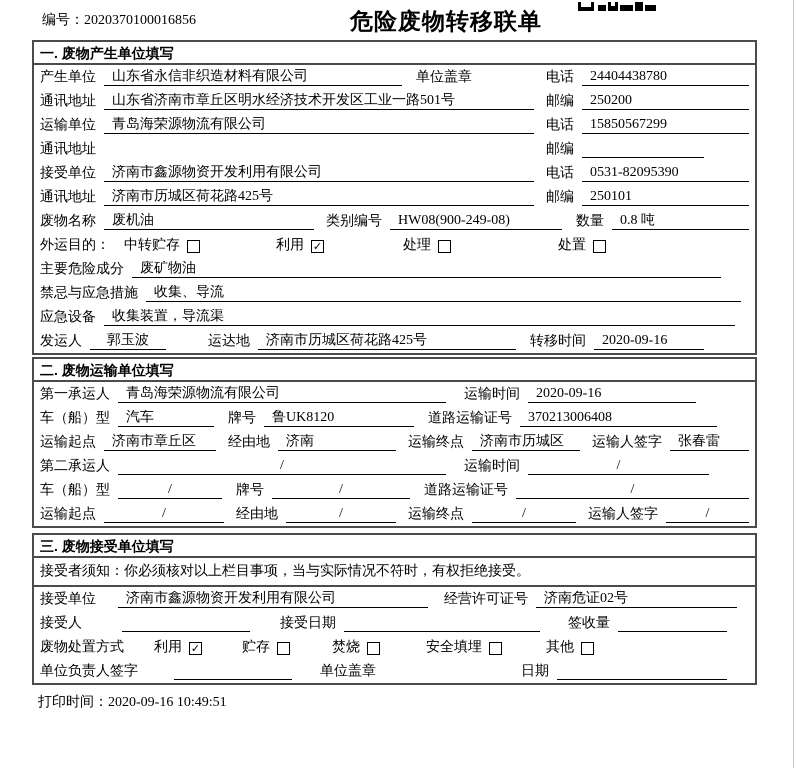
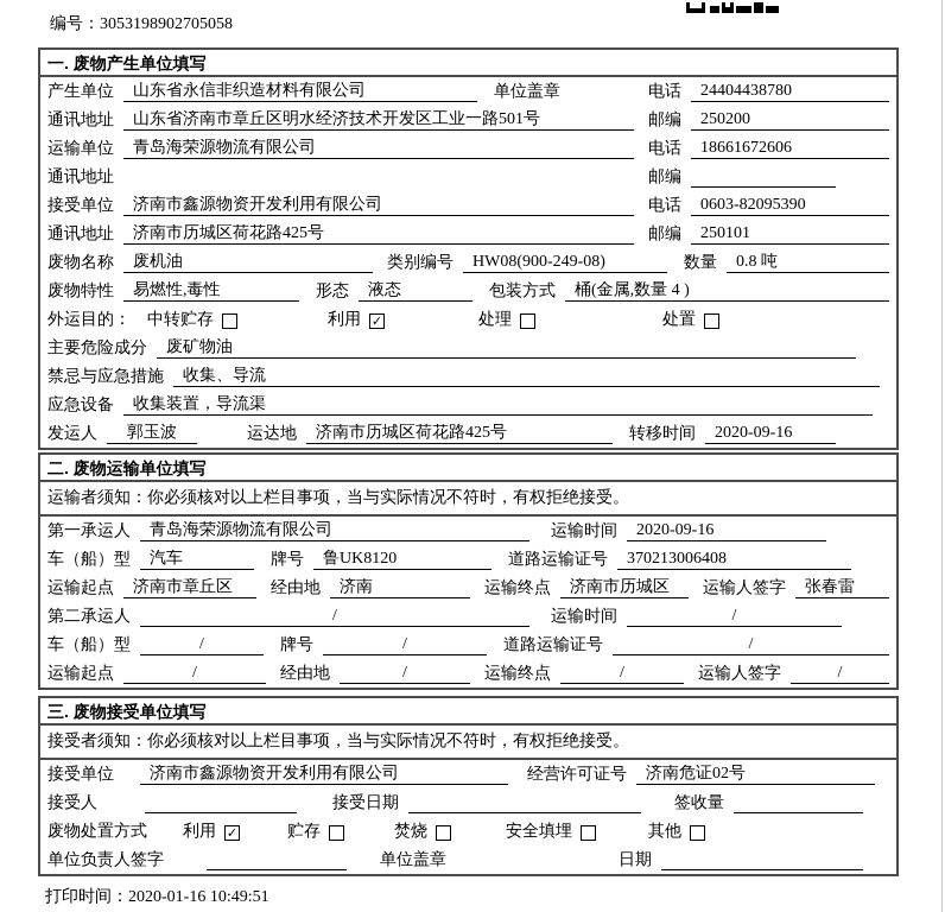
- 编号：2020370100016856
+ 编号：3053198902705058
- 危险废物转移联单
  一. 废物产生单位填写
  产生单位
  山东省永信非织造材料有限公司
  单位盖章
  电话
  24404438780
  通讯地址
  山东省济南市章丘区明水经济技术开发区工业一路501号
  邮编
  250200
  运输单位
  青岛海荣源物流有限公司
  电话
- 15850567299
+ 18661672606
  通讯地址
  邮编
  接受单位
  济南市鑫源物资开发利用有限公司
  电话
- 0531-82095390
+ 0603-82095390
  通讯地址
  济南市历城区荷花路425号
  邮编
  250101
  废物名称
  废机油
  类别编号
  HW08(900-249-08)
  数量
  0.8 吨
+ 废物特性
+ 易燃性,毒性
+ 形态
+ 液态
+ 包装方式
+ 桶(金属,数量 4 )
  外运目的：
  中转贮存
  利用
  ✓
  处理
  处置
  主要危险成分
  废矿物油
  禁忌与应急措施
  收集、导流
  应急设备
  收集装置，导流渠
  发运人
  郭玉波
  运达地
  济南市历城区荷花路425号
  转移时间
  2020-09-16
  二. 废物运输单位填写
+ 运输者须知：你必须核对以上栏目事项，当与实际情况不符时，有权拒绝接受。
  第一承运人
  青岛海荣源物流有限公司
  运输时间
  2020-09-16
  车（船）型
  汽车
  牌号
  鲁UK8120
  道路运输证号
  370213006408
  运输起点
  济南市章丘区
  经由地
  济南
  运输终点
  济南市历城区
  运输人签字
  张春雷
  第二承运人
  /
  运输时间
  /
  车（船）型
  /
  牌号
  /
  道路运输证号
  /
  运输起点
  /
  经由地
  /
  运输终点
  /
  运输人签字
  /
  三. 废物接受单位填写
  接受者须知：你必须核对以上栏目事项，当与实际情况不符时，有权拒绝接受。
  接受单位
  济南市鑫源物资开发利用有限公司
  经营许可证号
  济南危证02号
  接受人
  接受日期
  签收量
  废物处置方式
  利用
  ✓
  贮存
  焚烧
  安全填埋
  其他
  单位负责人签字
  单位盖章
  日期
- 打印时间：2020-09-16 10:49:51
+ 打印时间：2020-01-16 10:49:51
